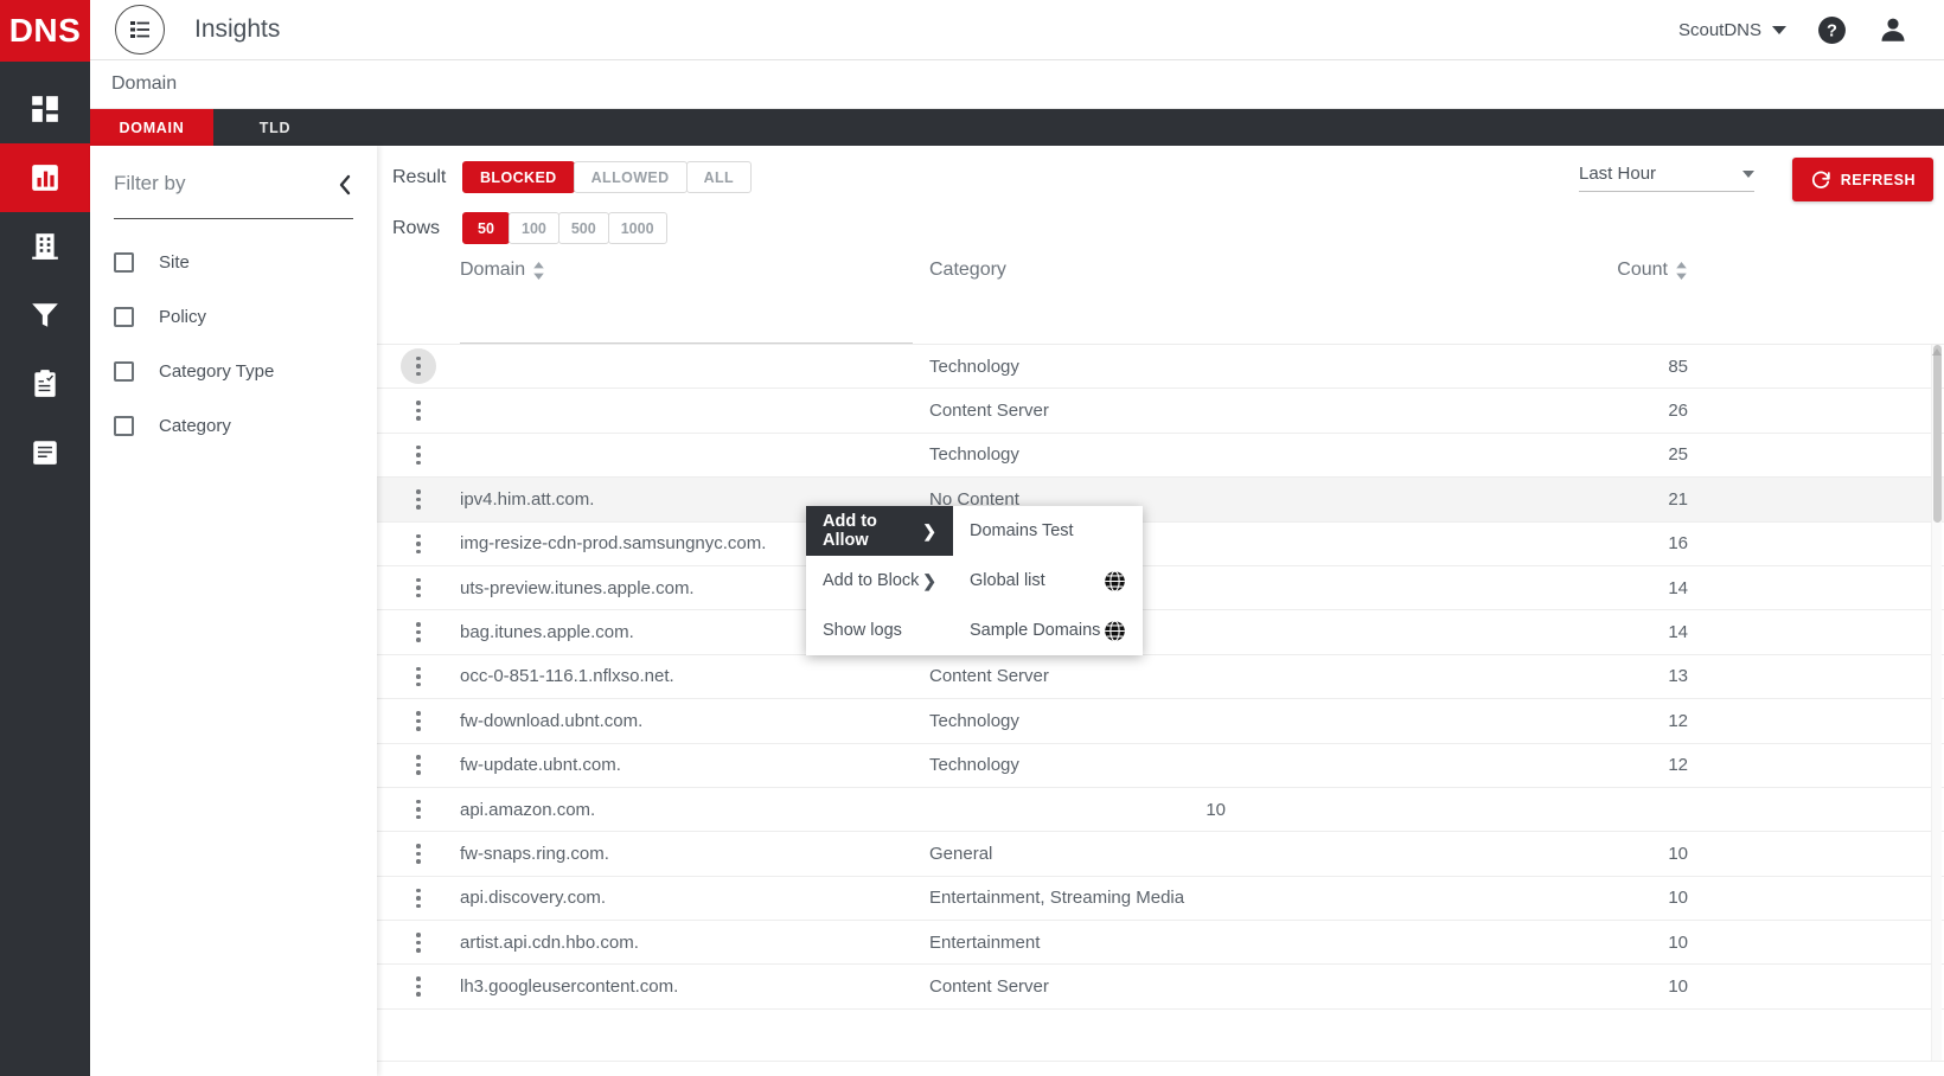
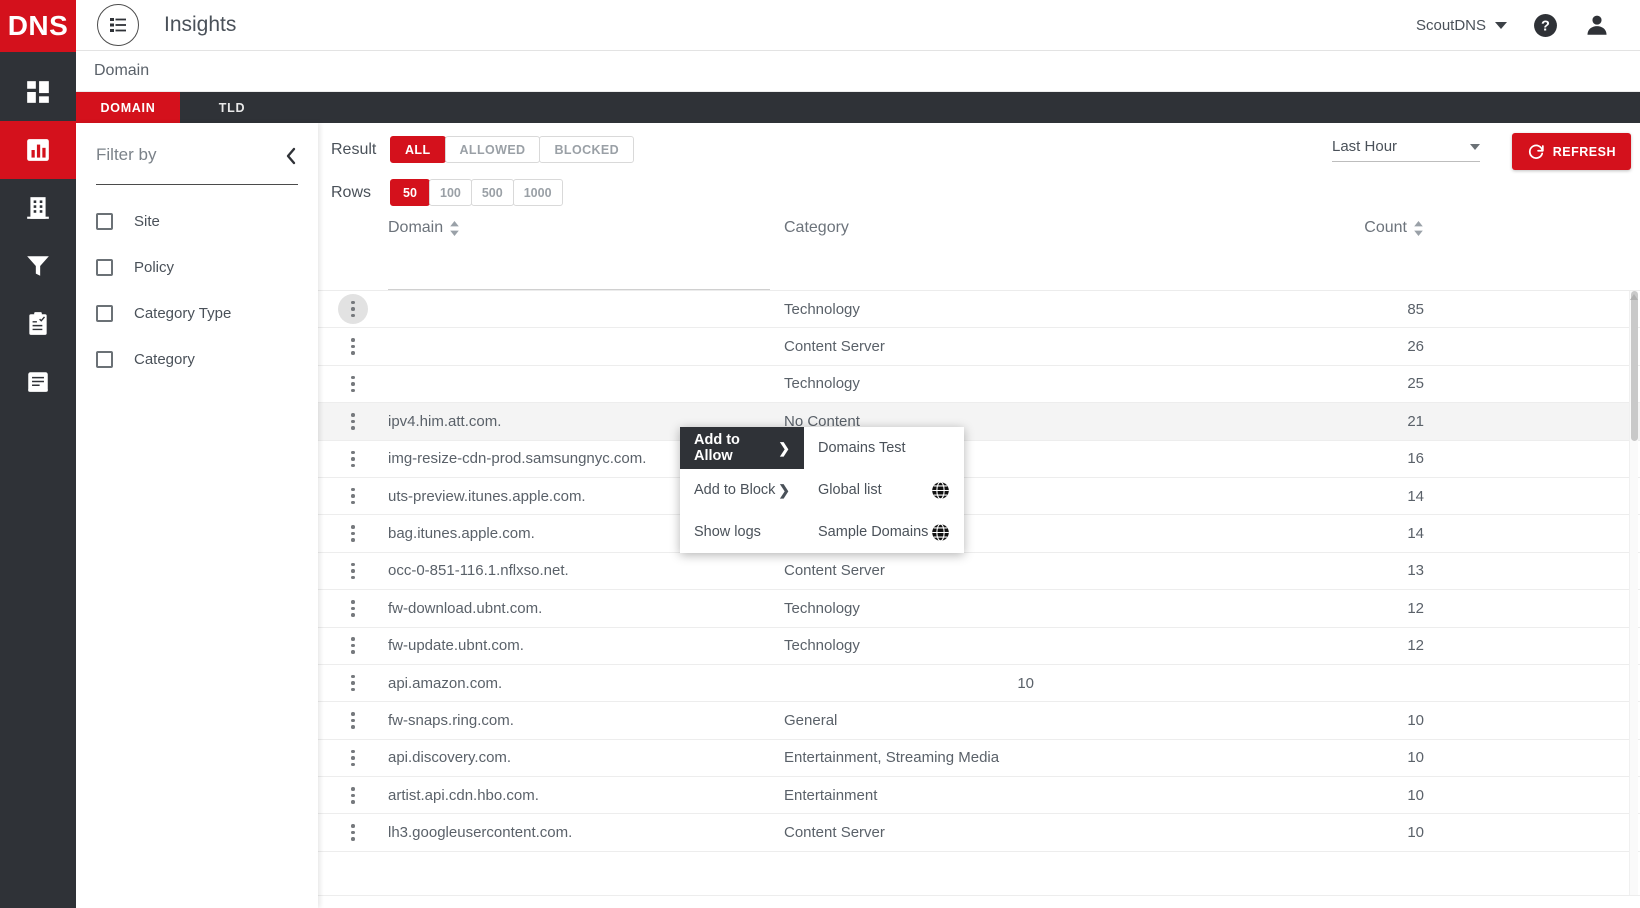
  DNS
  Insights
  ScoutDNS
  ?
  Domain
  DOMAIN
  TLD
  Filter by
  Site
  Policy
  Category Type
  Category
  Result
- BLOCKED
+ ALL
  ALLOWED
- ALL
+ BLOCKED
  Rows
  50
  100
  500
  1000
  Last Hour
  REFRESH
  Domain
  Category
  Count
  Technology
  85
  Content Server
  26
  Technology
  25
  ipv4.him.att.com.
  No Content
  21
  img-resize-cdn-prod.samsungnyc.com.
  16
  uts-preview.itunes.apple.com.
  14
  bag.itunes.apple.com.
  14
  occ-0-851-116.1.nflxso.net.
  Content Server
  13
  fw-download.ubnt.com.
  Technology
  12
  fw-update.ubnt.com.
  Technology
  12
  api.amazon.com.
  10
  fw-snaps.ring.com.
  General
  10
  api.discovery.com.
  Entertainment, Streaming Media
  10
  artist.api.cdn.hbo.com.
  Entertainment
  10
  lh3.googleusercontent.com.
  Content Server
  10
  Add to Allow
  ❯
  Add to Block
  ❯
  Show logs
  Domains Test
  Global list
  Sample Domains
